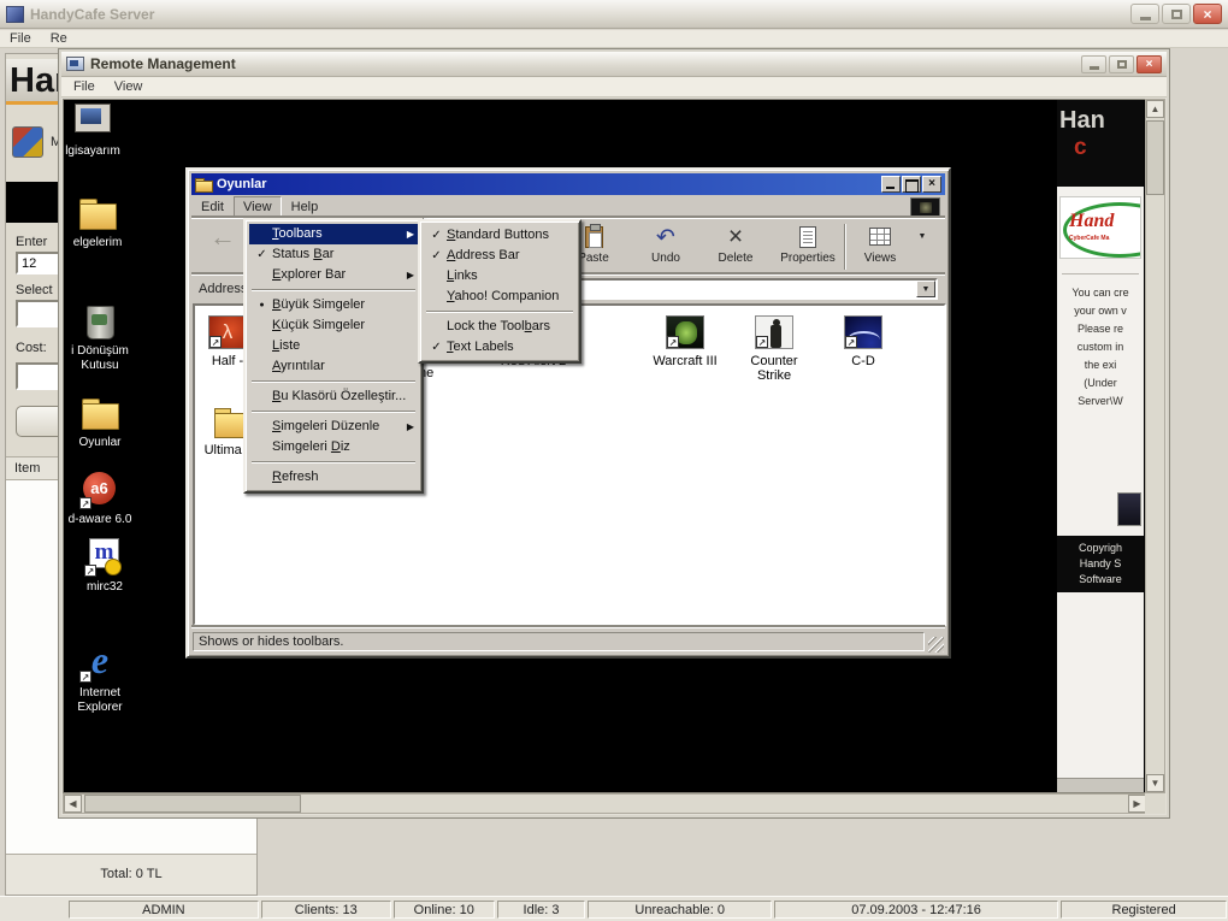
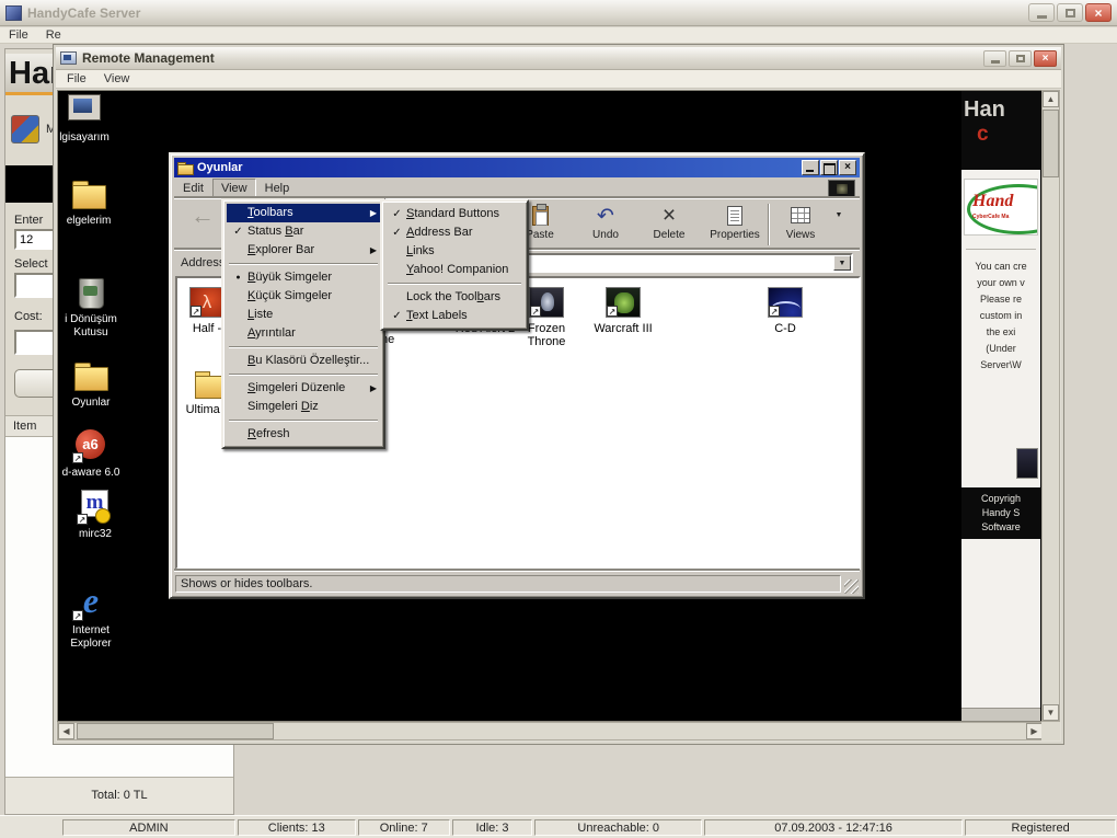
  HandyCafe Server
  ×
  File
  Re
  M
  Enter
  12
  Select
  Cost:
  Item
  Total: 0 TL
  ADMIN
  Clients: 13
- Online: 10
+ Online: 7
  Idle: 3
  Unreachable: 0
  07.09.2003 - 12:47:16
  Registered
  Remote Management
  ×
  File
  View
  lgisayarım
  elgelerim
  i Dönüşüm
  Kutusu
  Oyunlar
  d-aware 6.0
  mirc32
  Internet
  Explorer
  Han
  c
  Hand
  You can cre
  your own v
  Please re
  custom in
  the exi
  (Under
  Server\W
  Copyrigh
  Handy S
  Software
  Oyunlar
  ×
  Edit
  View
  Help
  ←
  Paste
  ↶
  Undo
  ×
  Delete
  Properties
  Views
  Addres
  Half -
+ Frozen Throne
  Warcraft III
- Counter Strike
  C-D
  Ultima
  Shows or hides toolbars.
  Toolbars
  ▶
  ✓
  Status Bar
  Explorer Bar
  ▶
  Büyük Simgeler
  Küçük Simgeler
  Liste
  Ayrıntılar
  Bu Klasörü Özelleştir...
  Simgeleri Düzenle
  ▶
  Simgeleri Diz
  Refresh
  ✓
  Standard Buttons
  ✓
  Address Bar
  Links
  Yahoo! Companion
  Lock the Toolbars
  ✓
  Text Labels
  ▲
  ▼
  ◀
  ▶
